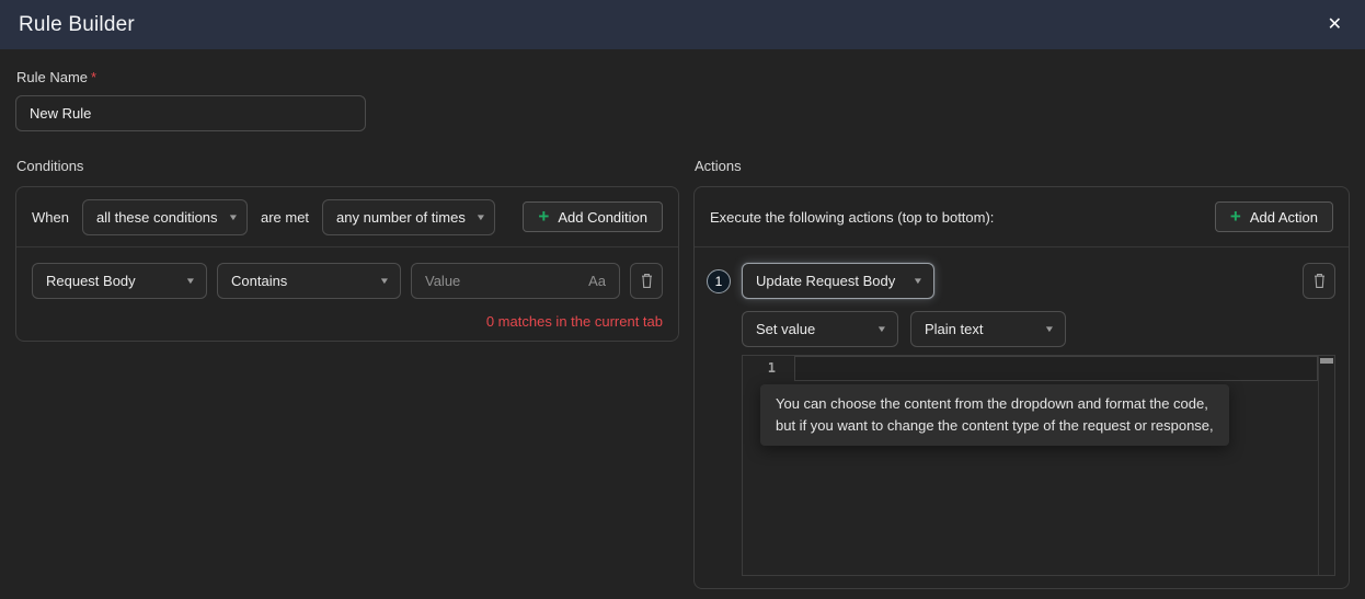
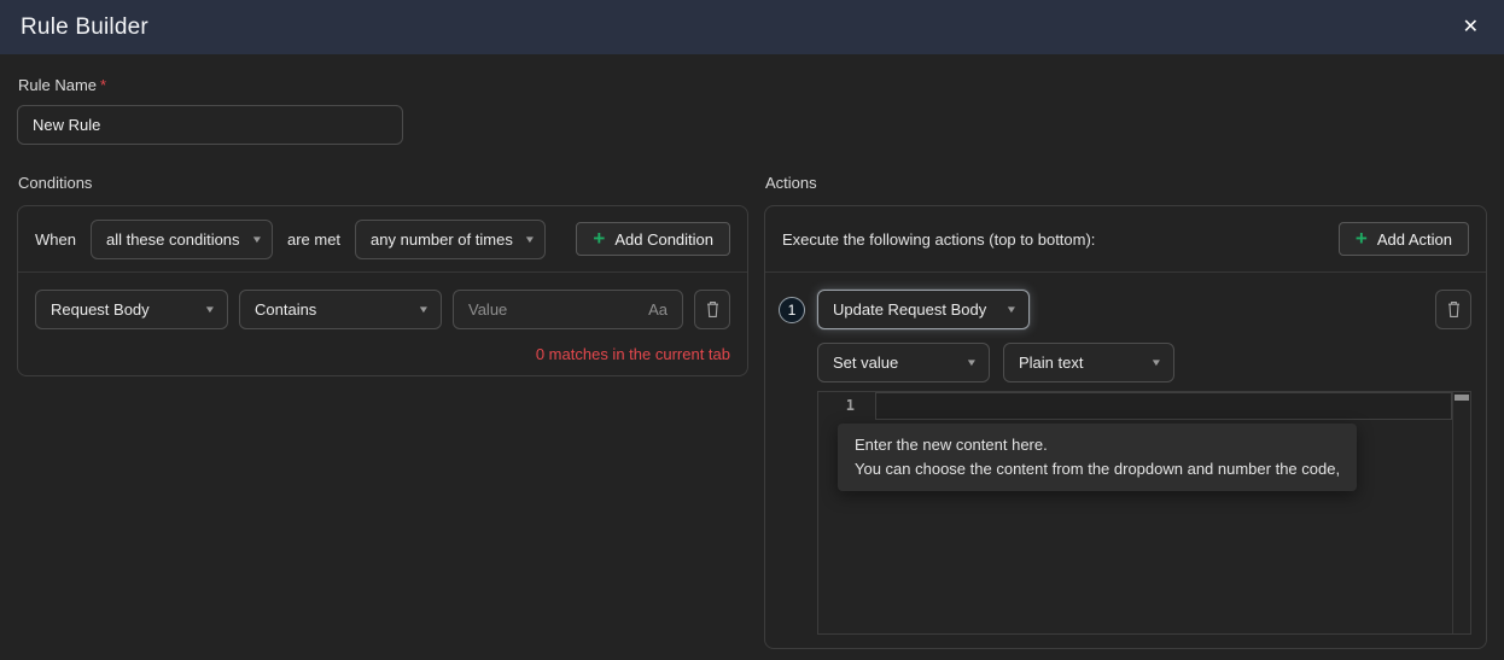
  Rule Builder
  ✕
  Rule Name *
  New Rule
  Conditions
  When
  all these conditions
  ▼
  are met
  any number of times
  ▼
  +
  Add Condition
  Request Body
  ▼
  Contains
  ▼
  Value
  Aa
  0 matches in the current tab
  Actions
  Execute the following actions (top to bottom):
  +
  Add Action
  1
  Update Request Body
  ▼
  Set value
  ▼
  Plain text
  ▼
  1
+ Enter the new content here.
- You can choose the content from the dropdown and format the code,
+ You can choose the content from the dropdown and number the code,
- but if you want to change the content type of the request or response,
